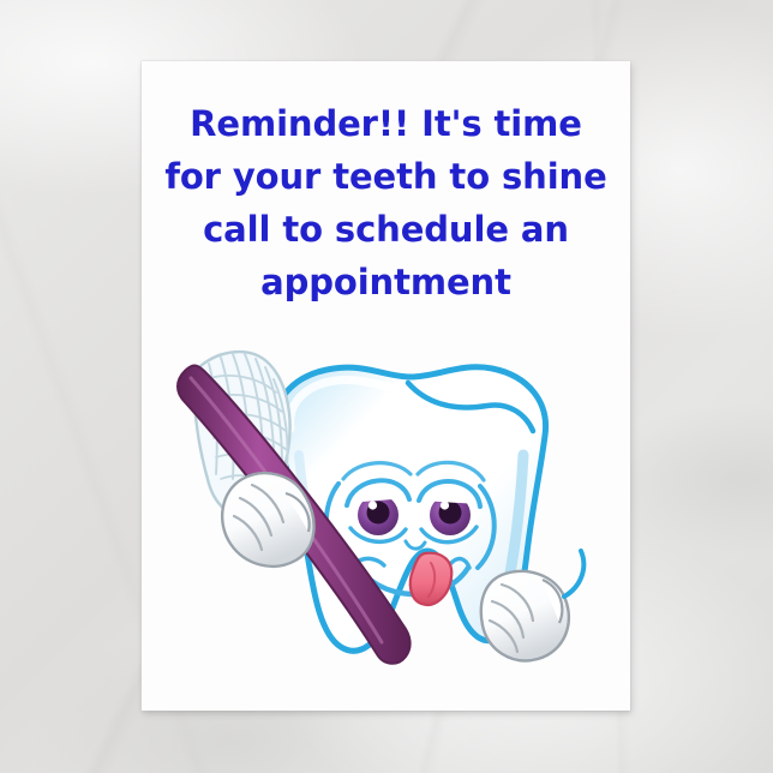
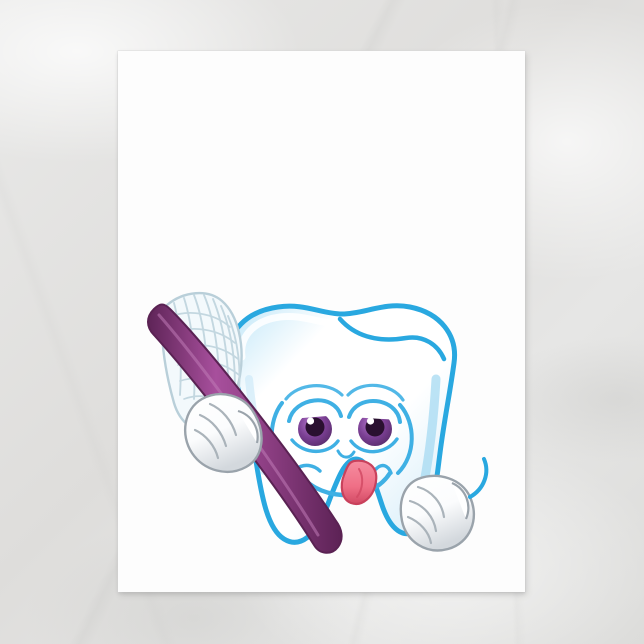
- Reminder!! It's time
- for your teeth to shine
- call to schedule an
- appointment
